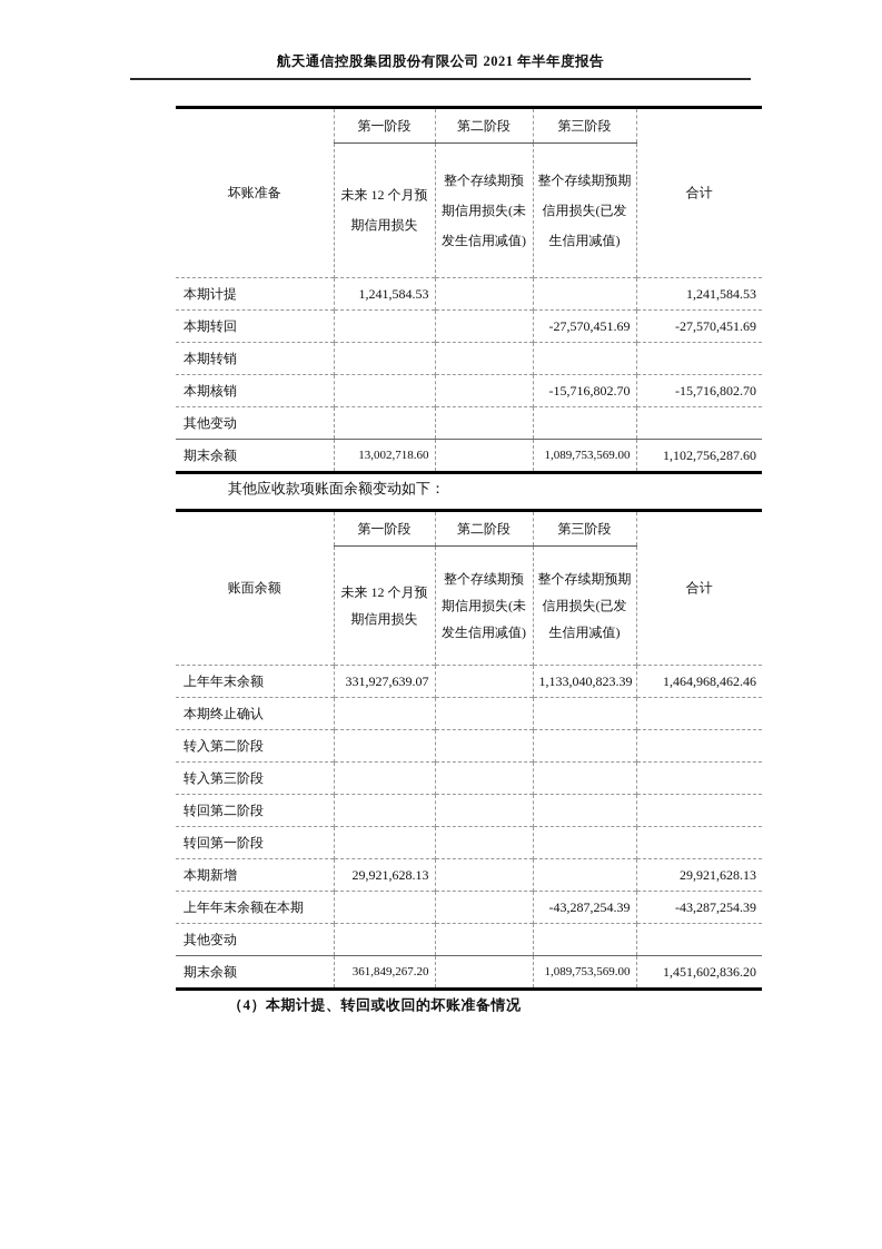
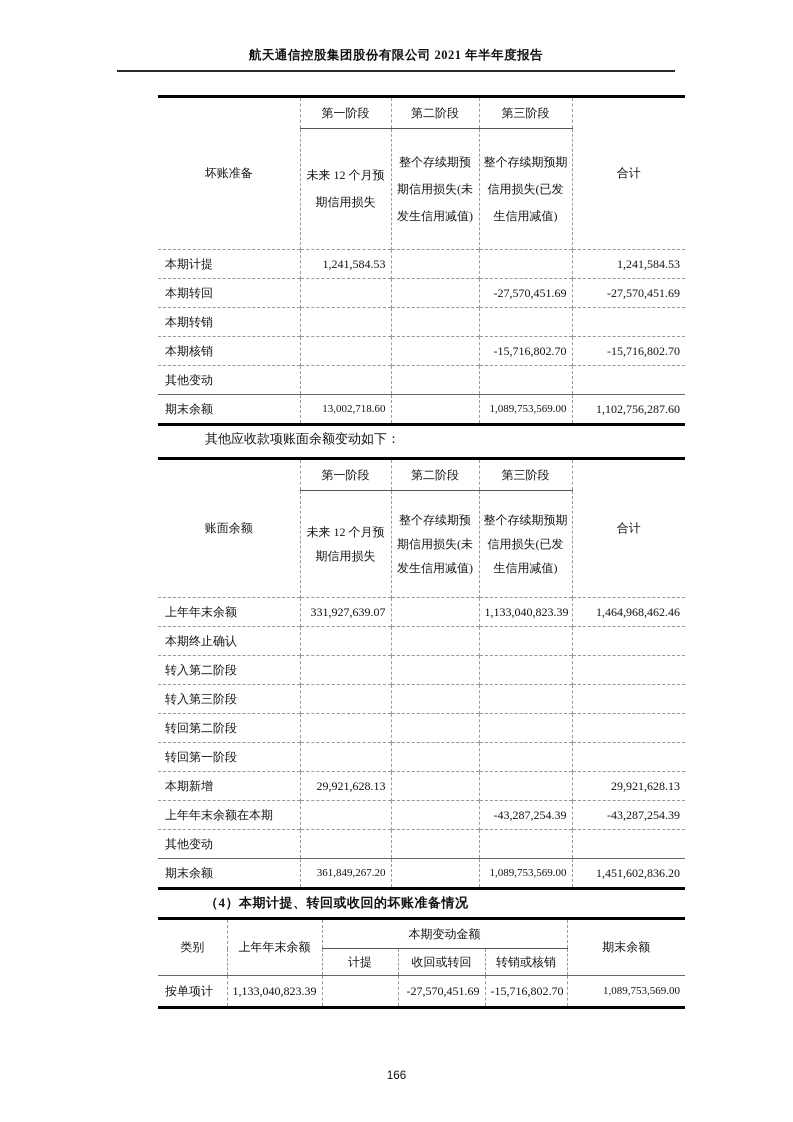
  航天通信控股集团股份有限公司 2021 年半年度报告
  坏账准备	第一阶段	第二阶段	第三阶段	合计
  未来 12 个月预期信用损失	整个存续期预期信用损失(未发生信用减值)	整个存续期预期信用损失(已发生信用减值)
  本期计提	1,241,584.53			1,241,584.53
  本期转回			-27,570,451.69	-27,570,451.69
  本期转销
  本期核销			-15,716,802.70	-15,716,802.70
  其他变动
  期末余额	13,002,718.60		1,089,753,569.00	1,102,756,287.60
  其他应收款项账面余额变动如下：
  账面余额	第一阶段	第二阶段	第三阶段	合计
  未来 12 个月预期信用损失	整个存续期预期信用损失(未发生信用减值)	整个存续期预期信用损失(已发生信用减值)
  上年年末余额	331,927,639.07		1,133,040,823.39	1,464,968,462.46
  本期终止确认
  转入第二阶段
  转入第三阶段
  转回第二阶段
  转回第一阶段
  本期新增	29,921,628.13			29,921,628.13
  上年年末余额在本期			-43,287,254.39	-43,287,254.39
  其他变动
  期末余额	361,849,267.20		1,089,753,569.00	1,451,602,836.20
  （4）本期计提、转回或收回的坏账准备情况
+ 类别	上年年末余额	本期变动金额	期末余额
+ 计提	收回或转回	转销或核销
+ 按单项计	1,133,040,823.39		-27,570,451.69	-15,716,802.70	1,089,753,569.00
+ 166
